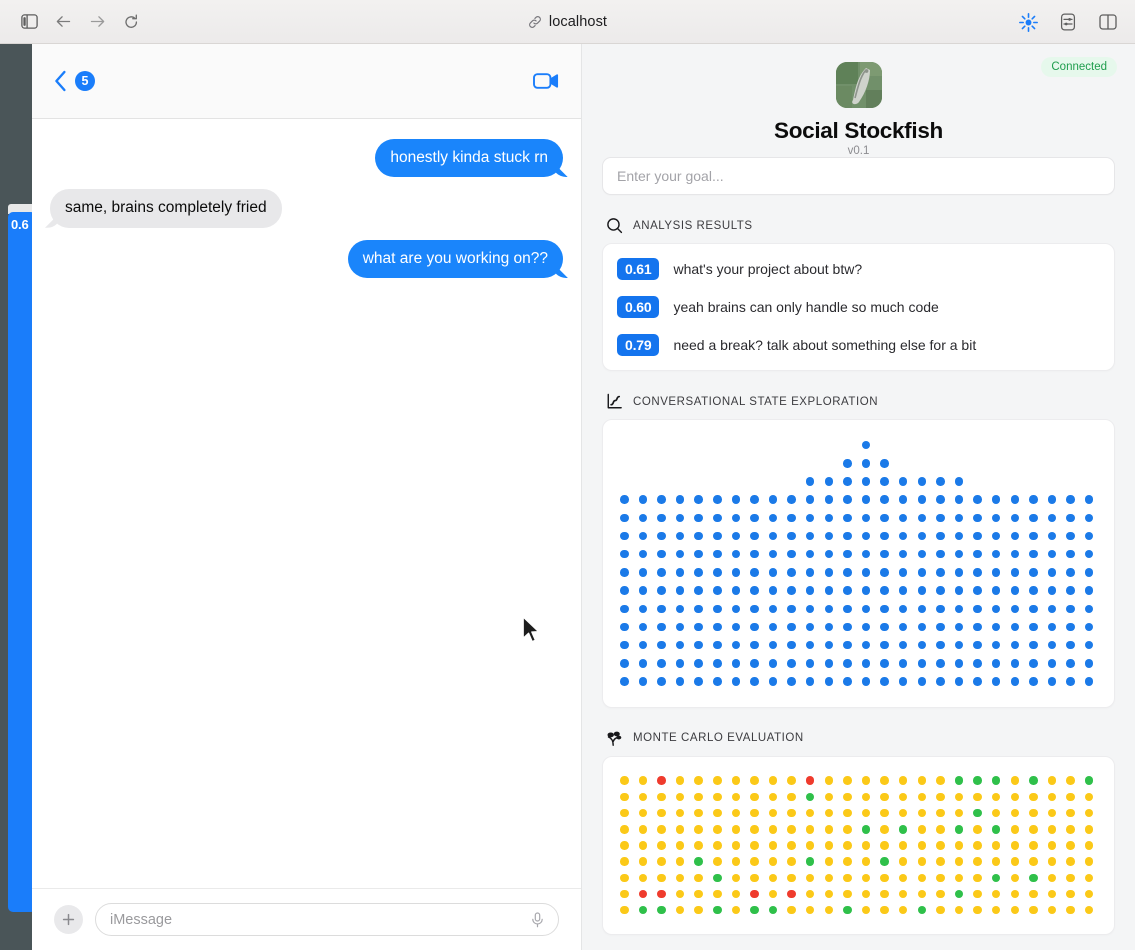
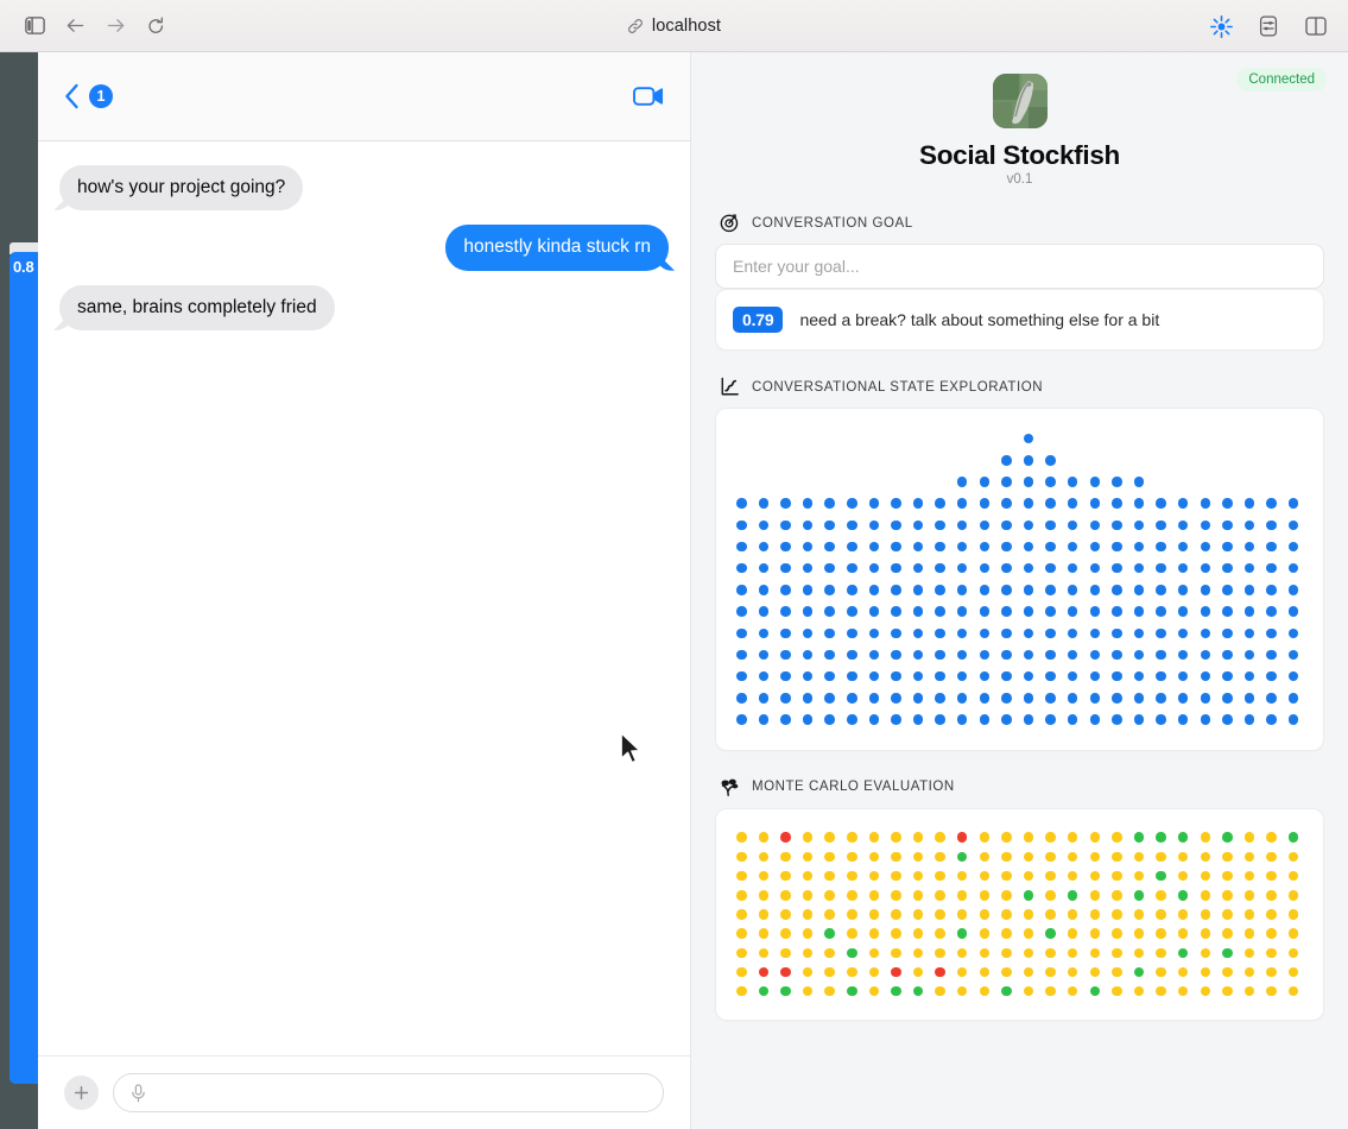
  localhost
- 0.6
+ 0.8
- 5
+ 1
+ how's your project going?
  honestly kinda stuck rn
  same, brains completely fried
- what are you working on??
- iMessage
  Connected
  Social Stockfish
  v0.1
+ CONVERSATION GOAL
  Enter your goal...
- ANALYSIS RESULTS
- 0.61
- what's your project about btw?
- 0.60
- yeah brains can only handle so much code
  0.79
  need a break? talk about something else for a bit
  CONVERSATIONAL STATE EXPLORATION
  MONTE CARLO EVALUATION
